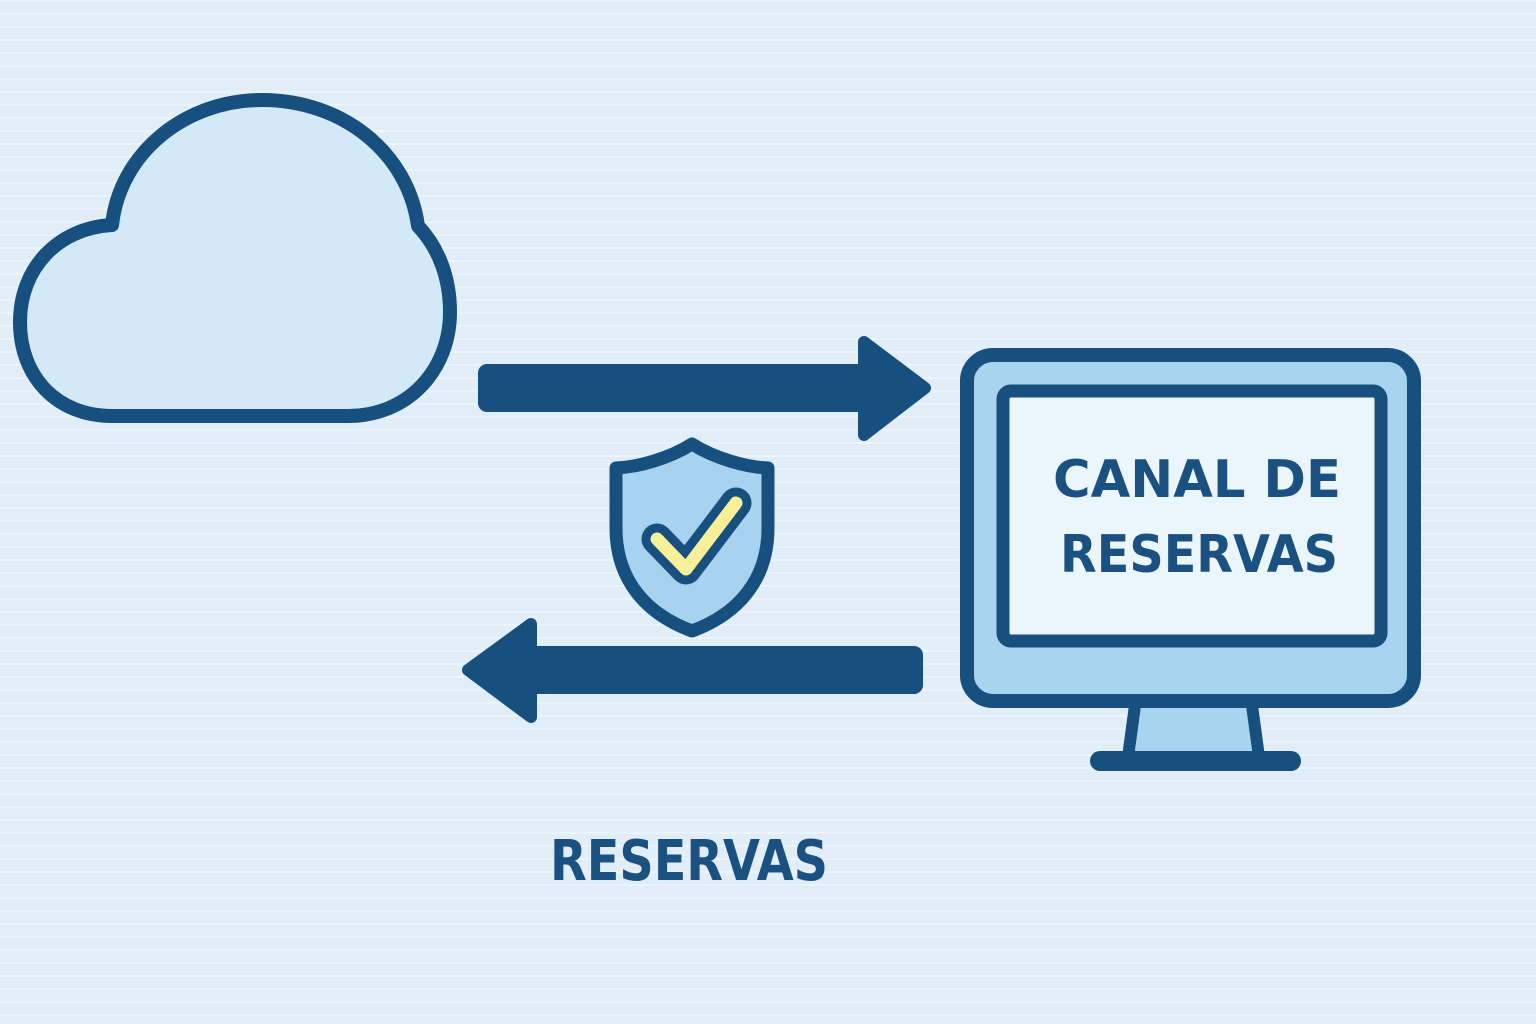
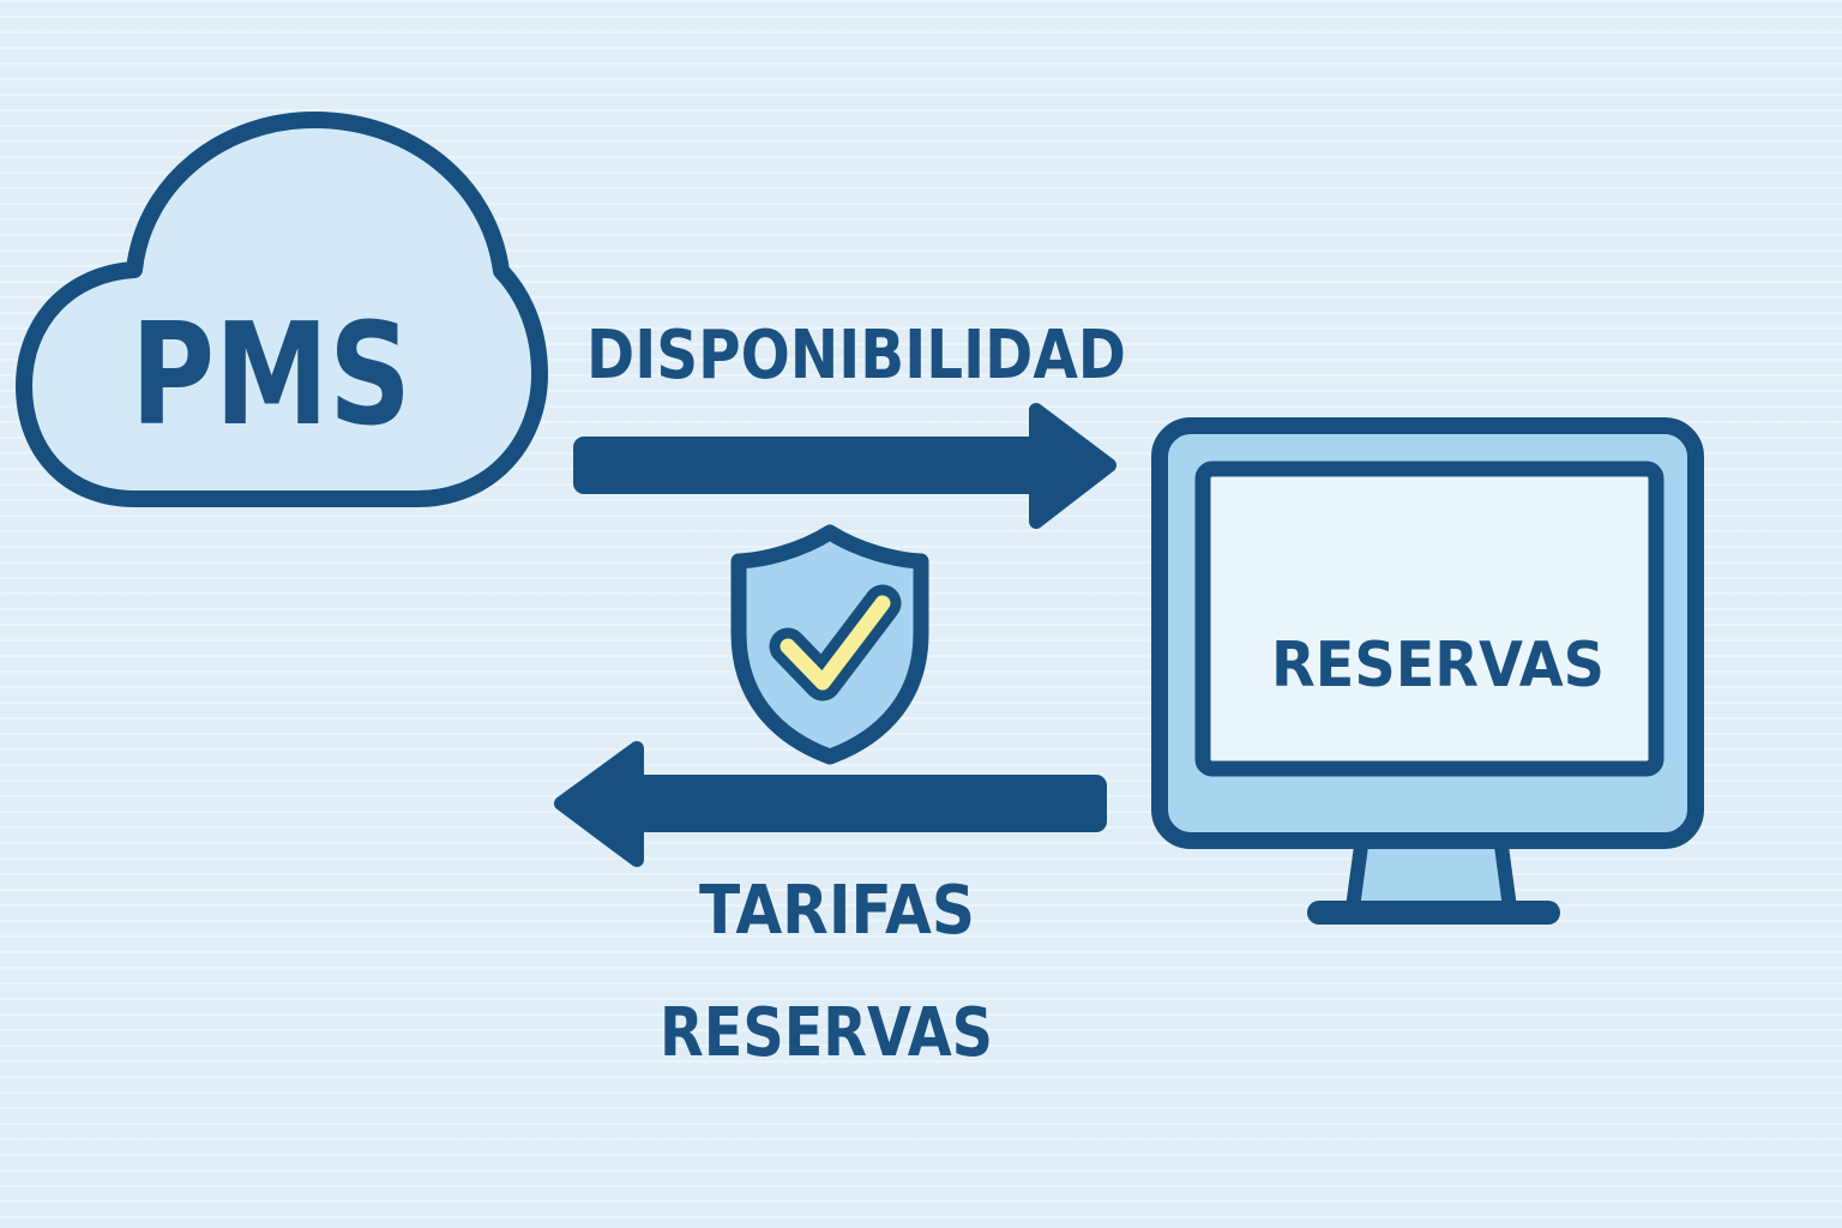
+ PMS
+ DISPONIBILIDAD
+ TARIFAS
  RESERVAS
- CANAL DE
  RESERVAS
